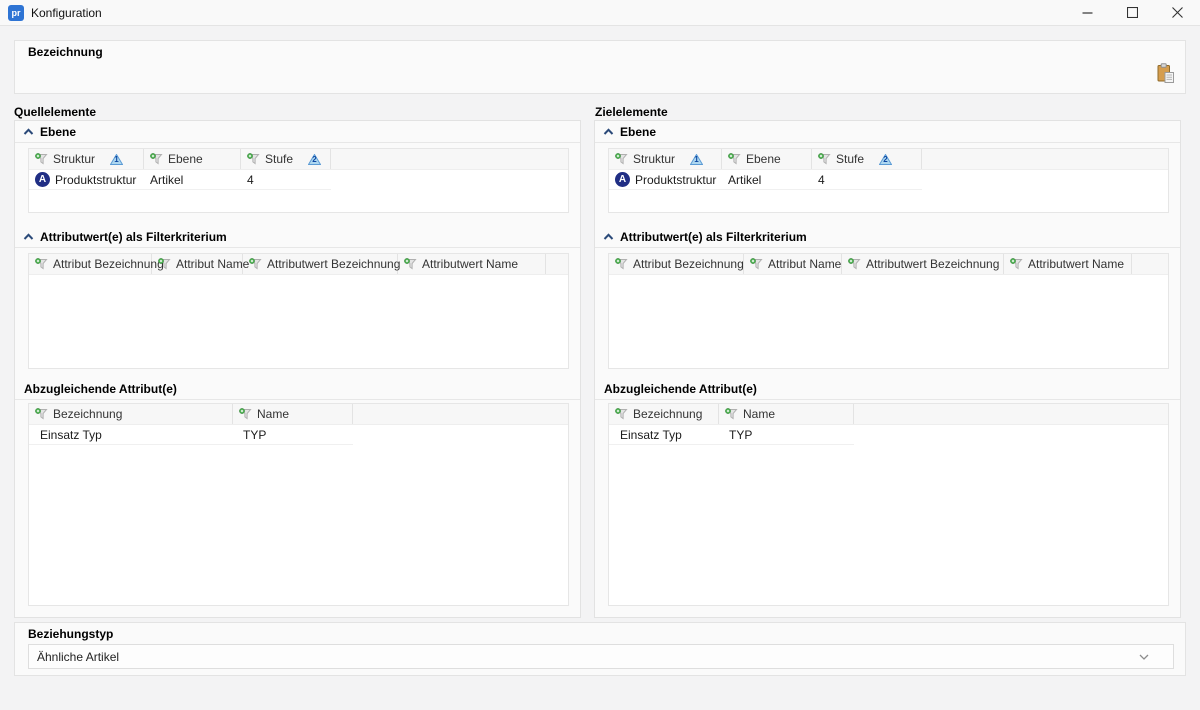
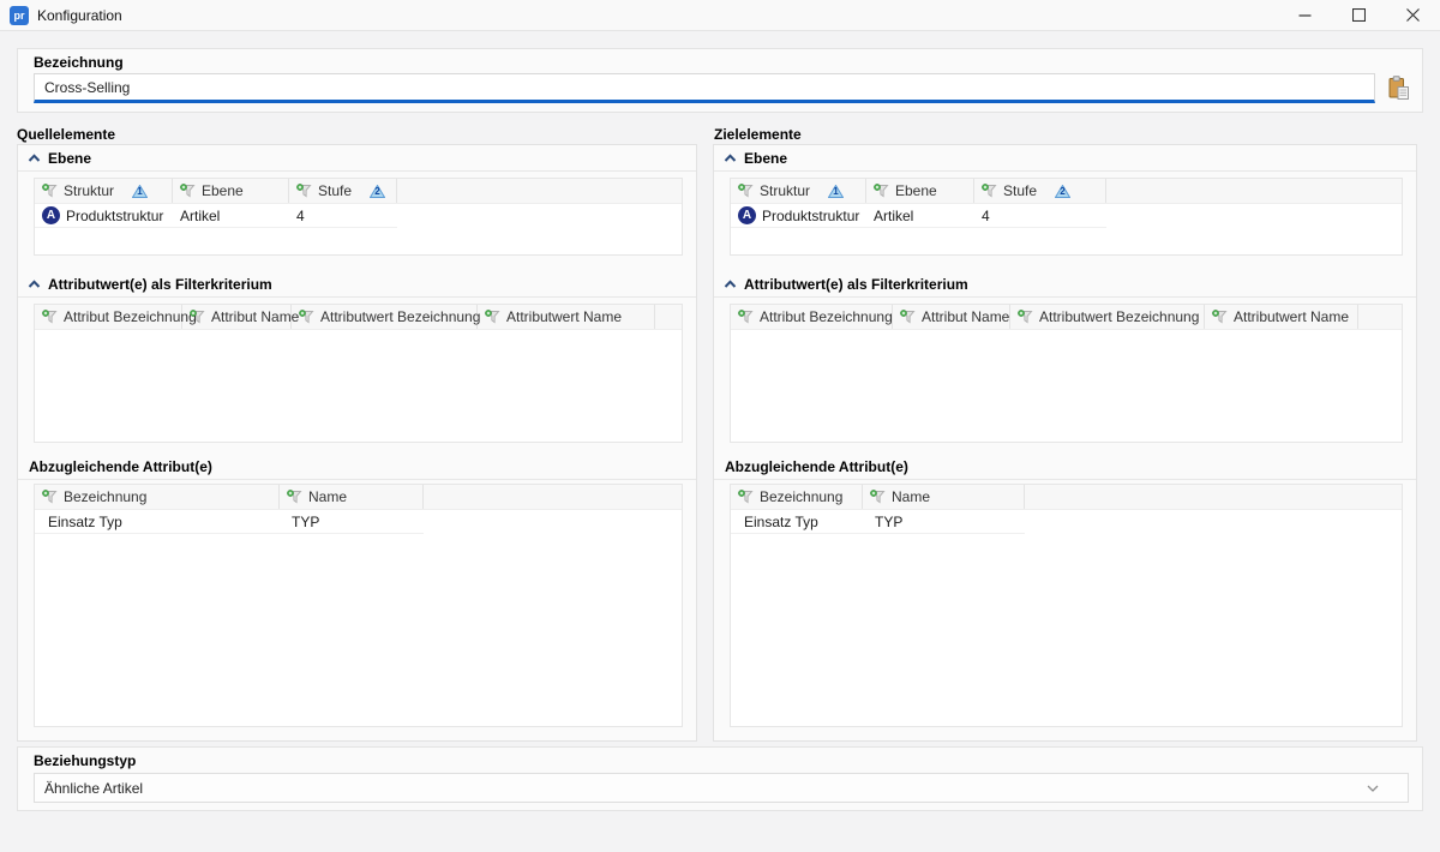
  pr
  Konfiguration
  Bezeichnung
+ Cross-Selling
  Quellelemente
  Zielelemente
  Ebene
  Struktur
  1
  Ebene
  Stufe
  2
  A
  Produktstruktur
  Artikel
  4
  Attributwert(e) als Filterkriterium
  Attribut Bezeichnung
  Attribut Name
  Attributwert Bezeichnung
  Attributwert Name
  Abzugleichende Attribut(e)
  Bezeichnung
  Name
  Einsatz Typ
  TYP
  Ebene
  Struktur
  1
  Ebene
  Stufe
  2
  A
  Produktstruktur
  Artikel
  4
  Attributwert(e) als Filterkriterium
  Attribut Bezeichnung
  Attribut Name
  Attributwert Bezeichnung
  Attributwert Name
  Abzugleichende Attribut(e)
  Bezeichnung
  Name
  Einsatz Typ
  TYP
  Beziehungstyp
  Ähnliche Artikel
